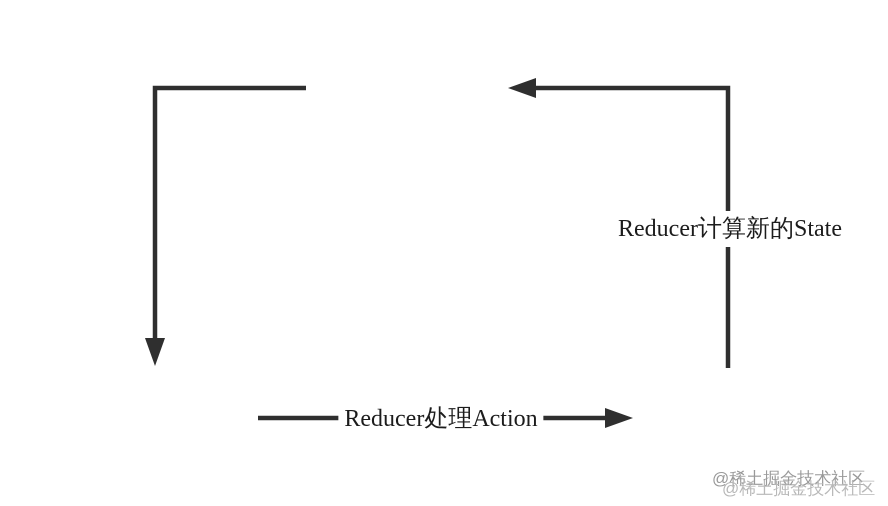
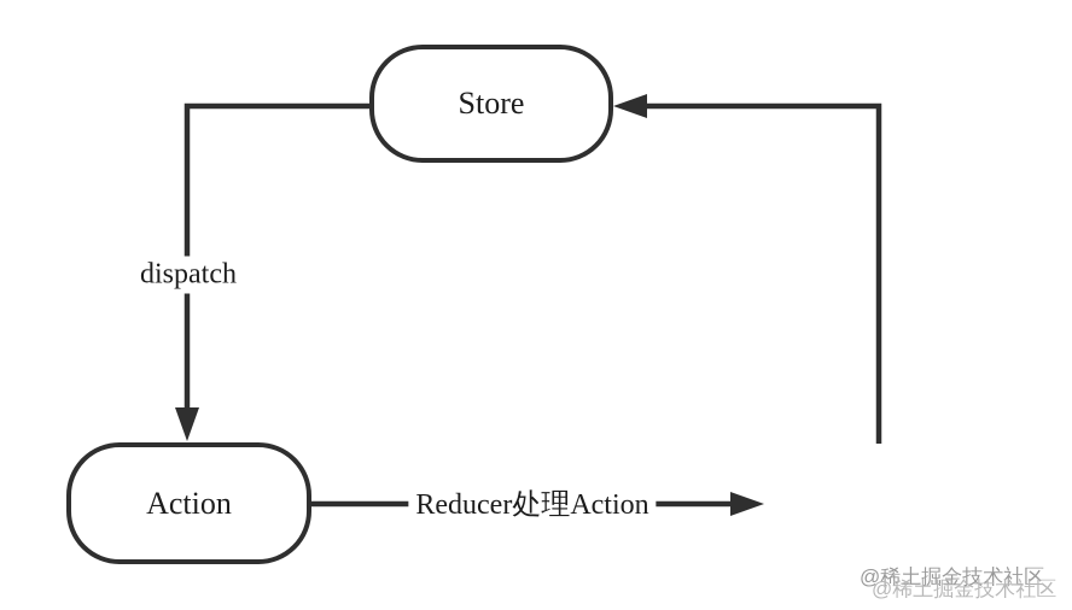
+ Store
+ Action
+ dispatch
  Reducer处理Action
- Reducer计算新的State
  @稀土掘金技术社区
  @稀土掘金技术社区
